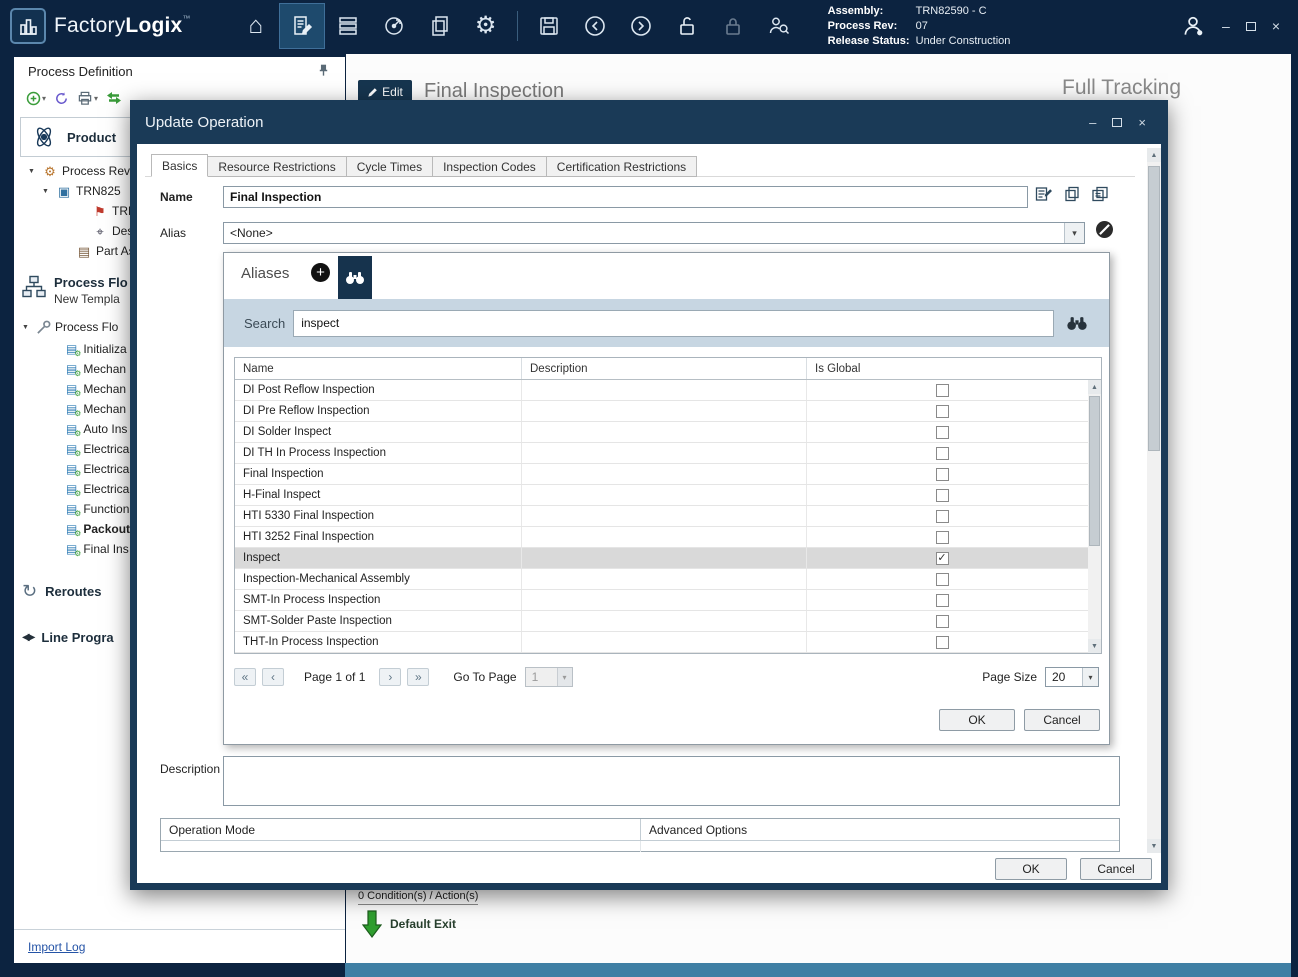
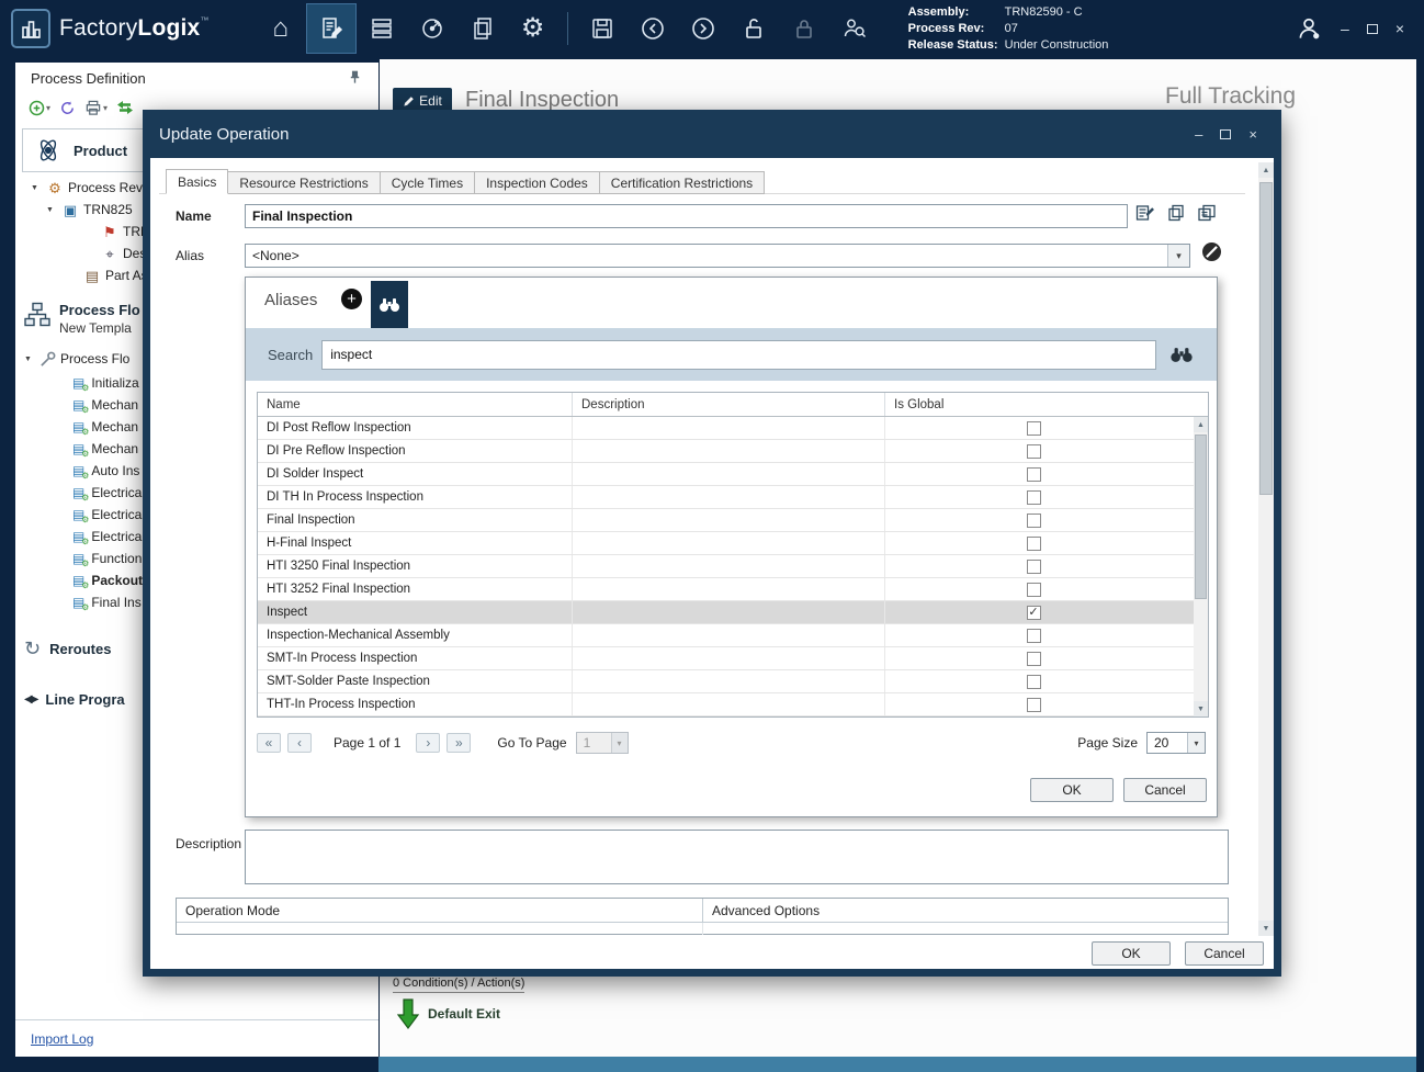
  FactoryLogix™
  ⌂
  ⚙
  Assembly:
  TRN82590 - C
  Process Rev:
  07
  Release Status:
  Under Construction
  –
  ×
  Process Definition
  ▾
  ▾
  Product
  ⚙
  Process Rev
  ▣
  TRN825
  ⚑
  ⌖
  ▤
  Part A
  Process Flo
  New Templa
  Process Flo
  ▤
  Initializa
  ▤
  Mechan
  ▤
  Mechan
  ▤
  Mechan
  ▤
  Auto Ins
  ▤
  Electrica
  ▤
  Electrica
  ▤
  Electrica
  ▤
  Function
  ▤
  Packout
  ▤
  Final Ins
  ↻
  Reroutes
  ◀▶
  Line Progra
  Import Log
  Edit
  Final Inspection
  Full Tracking
  0 Condition(s) / Action(s)
  Default Exit
  Update Operation
  –
  ×
  Basics
  Resource Restrictions
  Cycle Times
  Inspection Codes
  Certification Restrictions
  Name
  Final Inspection
  Alias
  <None>
  ▾
  Aliases
  +
  Search
  inspect
  Name
  Description
  Is Global
  DI Post Reflow Inspection
  DI Pre Reflow Inspection
  DI Solder Inspect
  DI TH In Process Inspection
  Final Inspection
  H-Final Inspect
- HTI 5330 Final Inspection
+ HTI 3250 Final Inspection
  HTI 3252 Final Inspection
  Inspect
  ✓
  Inspection-Mechanical Assembly
  SMT-In Process Inspection
  SMT-Solder Paste Inspection
  THT-In Process Inspection
  «
  ‹
  Page 1 of 1
  ›
  »
  Go To Page
  1
  ▾
  Page Size
  20
  ▾
  OK
  Cancel
  Description
  Operation Mode
  Advanced Options
  OK
  Cancel
